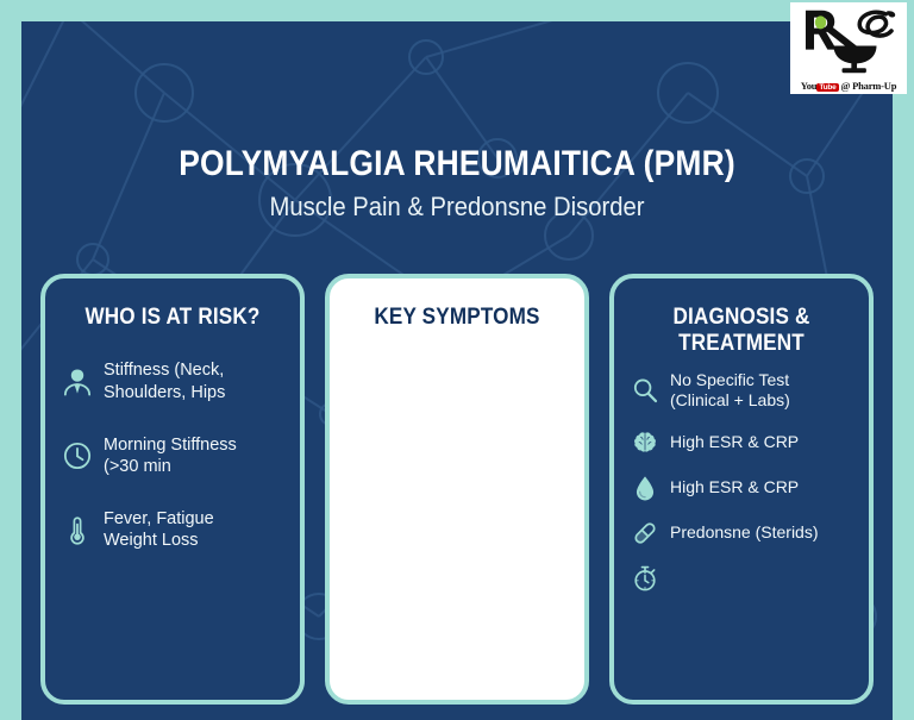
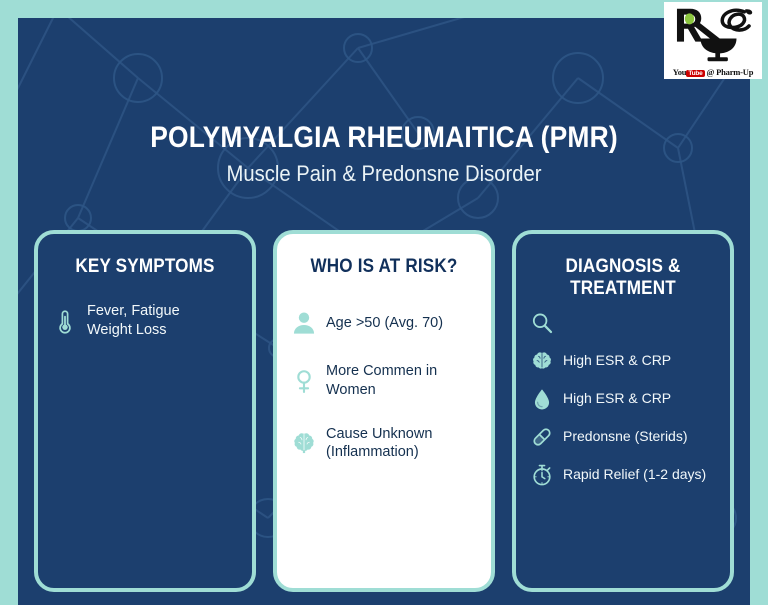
  POLYMYALGIA RHEUMAITICA (PMR)
  Muscle Pain & Predonsne Disorder
- WHO IS AT RISK?
+ KEY SYMPTOMS
- Stiffness (Neck,
- Shoulders, Hips
- Morning Stiffness
- (>30 min
  Fever, Fatigue
  Weight Loss
- KEY SYMPTOMS
+ WHO IS AT RISK?
+ Age >50 (Avg. 70)
+ More Commen in
+ Women
+ Cause Unknown
+ (Inflammation)
  DIAGNOSIS & TREATMENT
- No Specific Test
- (Clinical + Labs)
  High ESR & CRP
  High ESR & CRP
  Predonsne (Sterids)
+ Rapid Relief (1-2 days)
  You @ Pharm-Up
